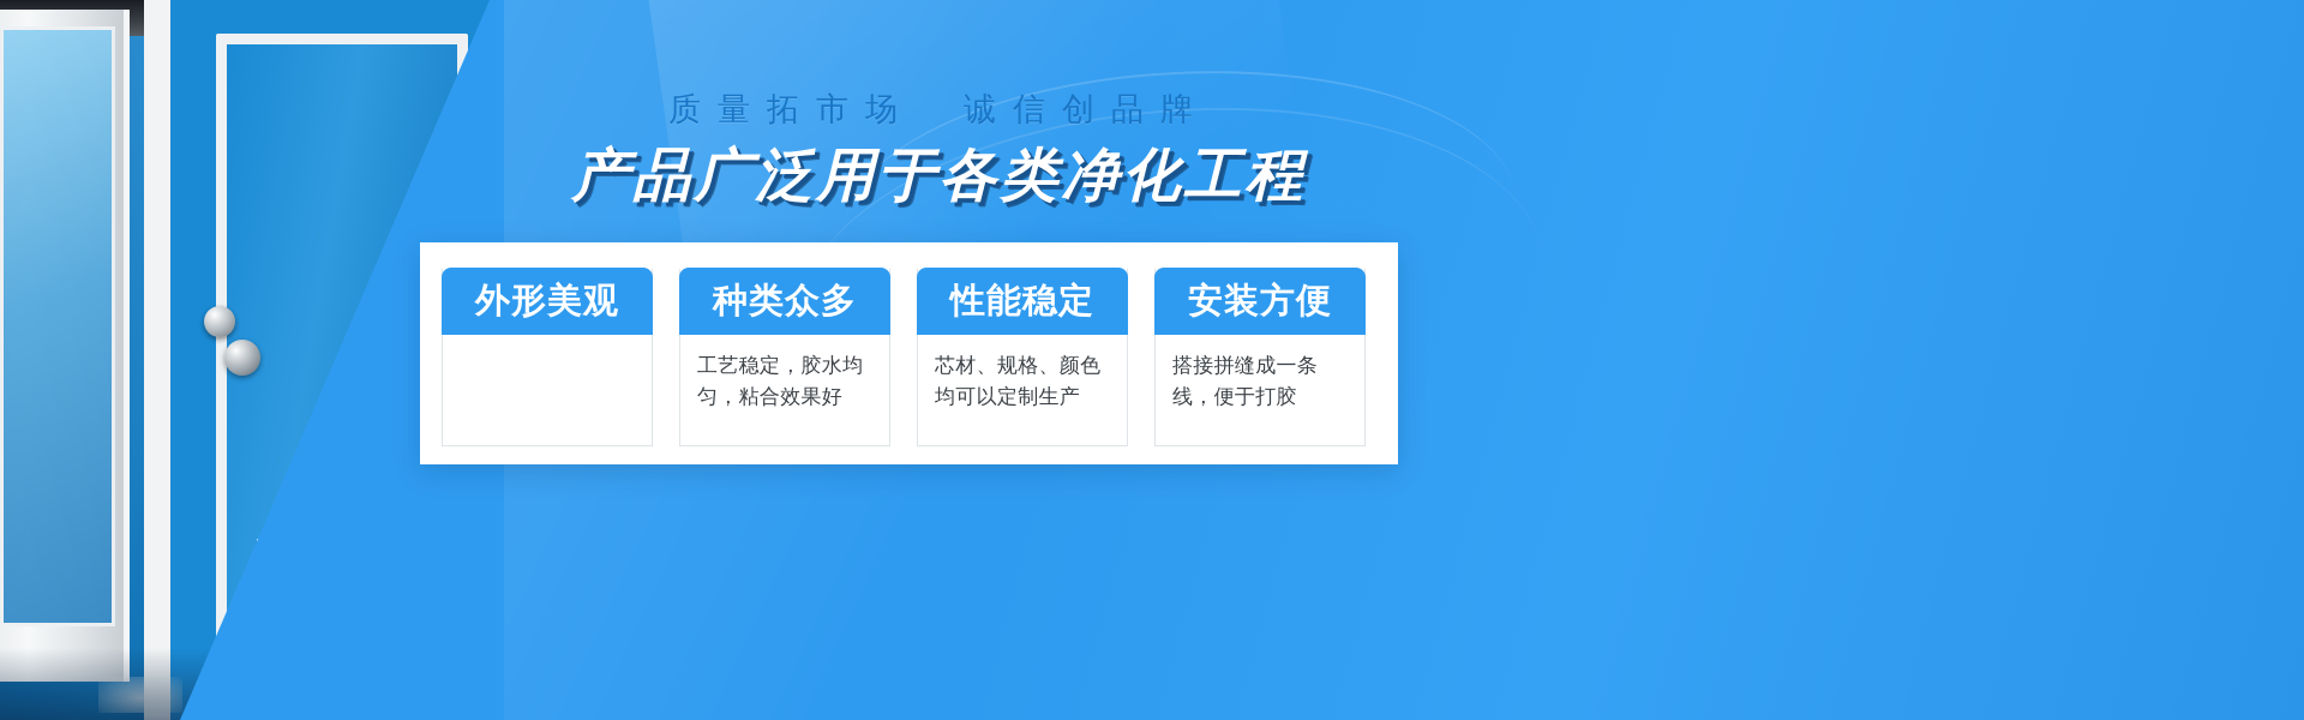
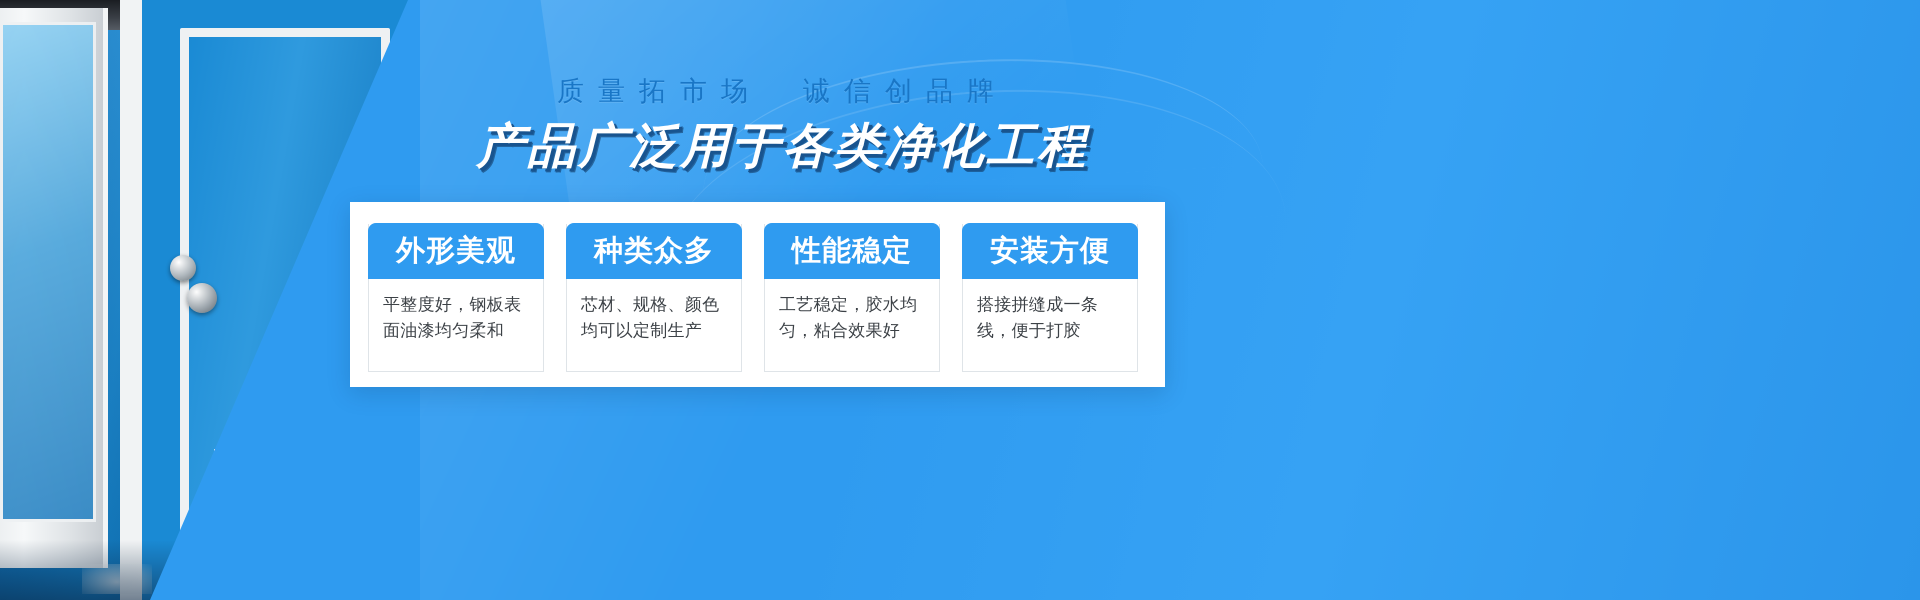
  质量拓市场 诚信创品牌
  产品广泛用于各类净化工程
  外形美观
+ 平整度好，钢板表面油漆均匀柔和
  种类众多
- 工艺稳定，胶水均匀，粘合效果好
+ 芯材、规格、颜色均可以定制生产
  性能稳定
- 芯材、规格、颜色均可以定制生产
+ 工艺稳定，胶水均匀，粘合效果好
  安装方便
  搭接拼缝成一条线，便于打胶
